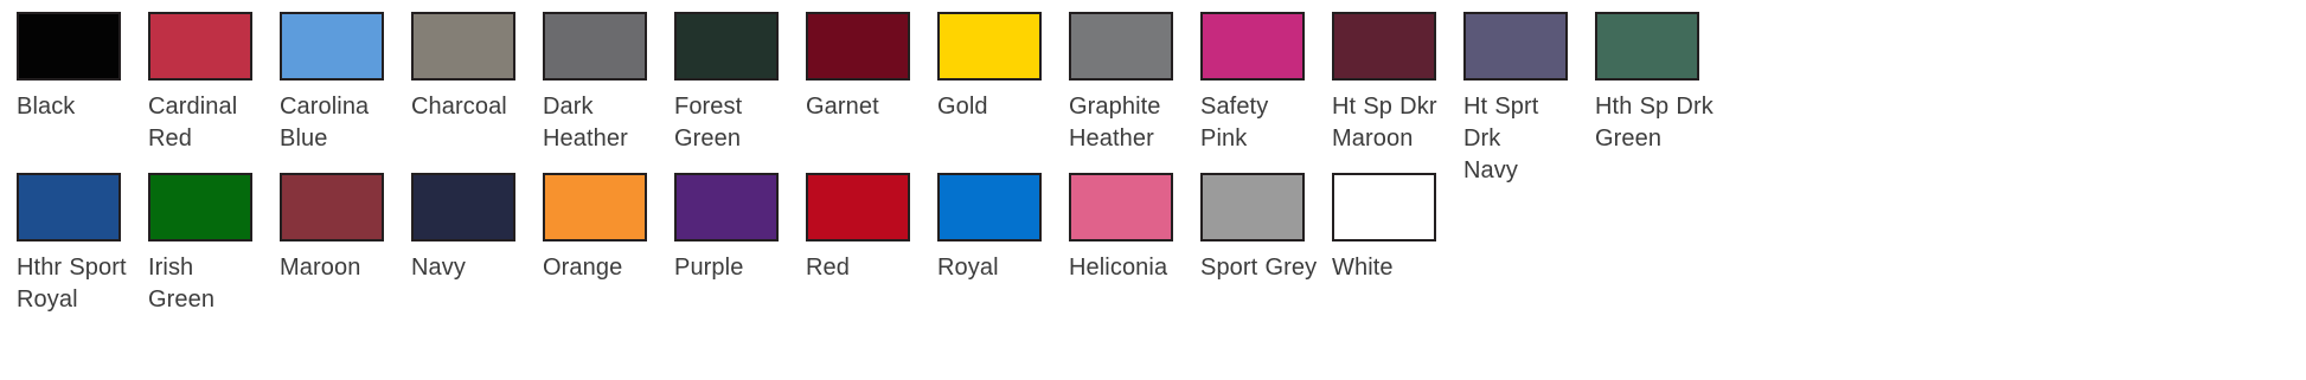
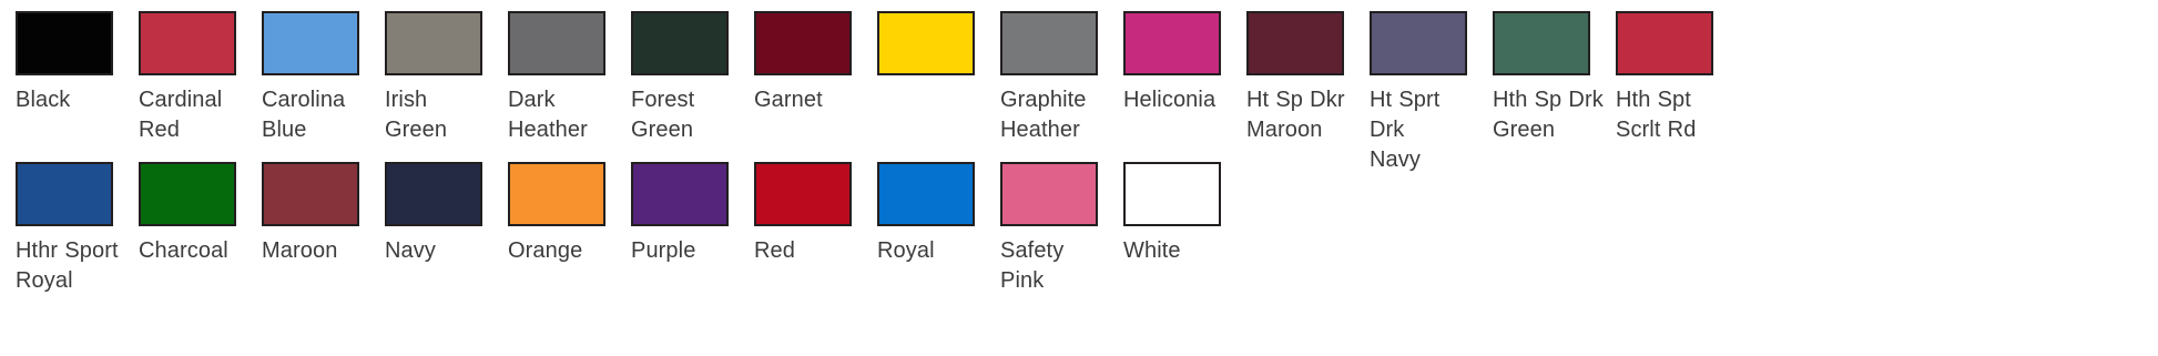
  Black
  Cardinal
  Red
  Carolina
  Blue
- Charcoal
+ Irish Green
  Dark
  Heather
  Forest
  Green
  Garnet
- Gold
  Graphite
  Heather
- Safety Pink
+ Heliconia
  Ht Sp Dkr
  Maroon
  Ht Sprt Drk
  Navy
  Hth Sp Drk
  Green
+ Hth Spt
+ Scrlt Rd
  Hthr Sport
  Royal
- Irish Green
+ Charcoal
  Maroon
  Navy
  Orange
  Purple
  Red
  Royal
- Heliconia
+ Safety Pink
- Sport Grey
  White
